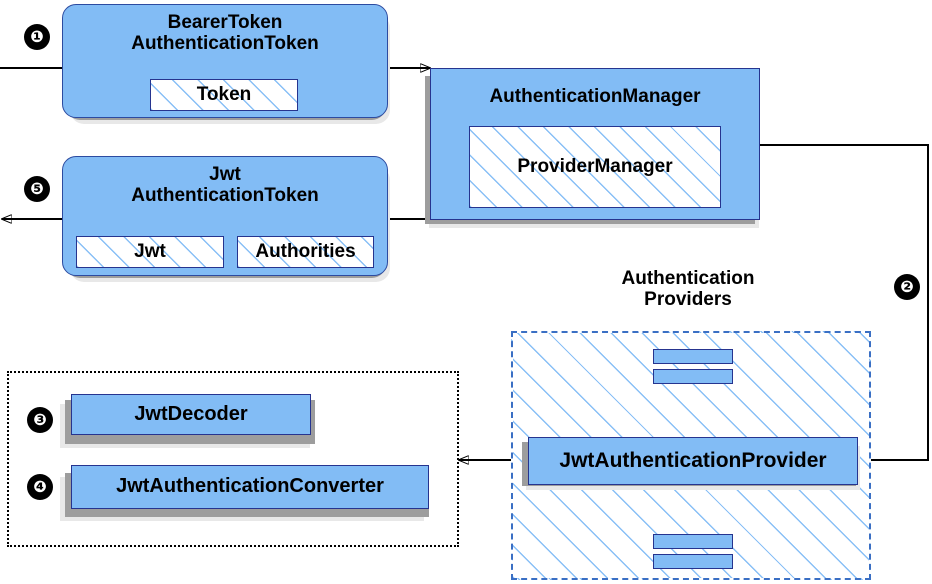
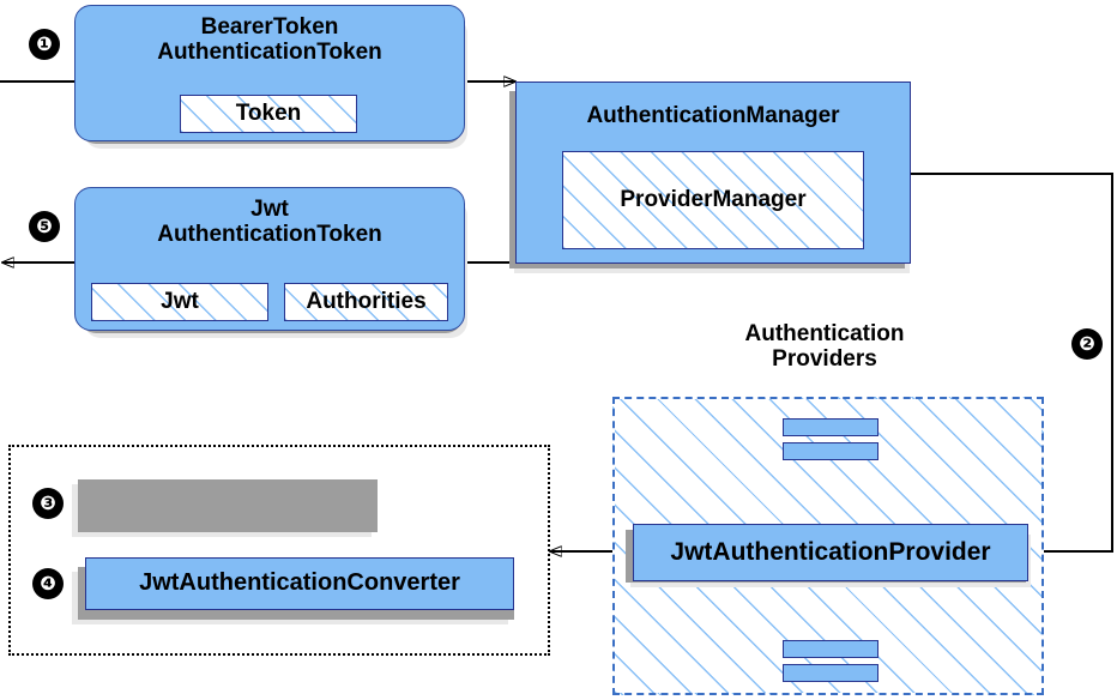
  BearerToken
  AuthenticationToken
  Token
  ❶
  AuthenticationManager
  ProviderManager
  Jwt
  AuthenticationToken
  Jwt
  Authorities
  ❺
  Authentication
  Providers
  JwtAuthenticationProvider
  ❷
- JwtDecoder
  ❸
  JwtAuthenticationConverter
  ❹
